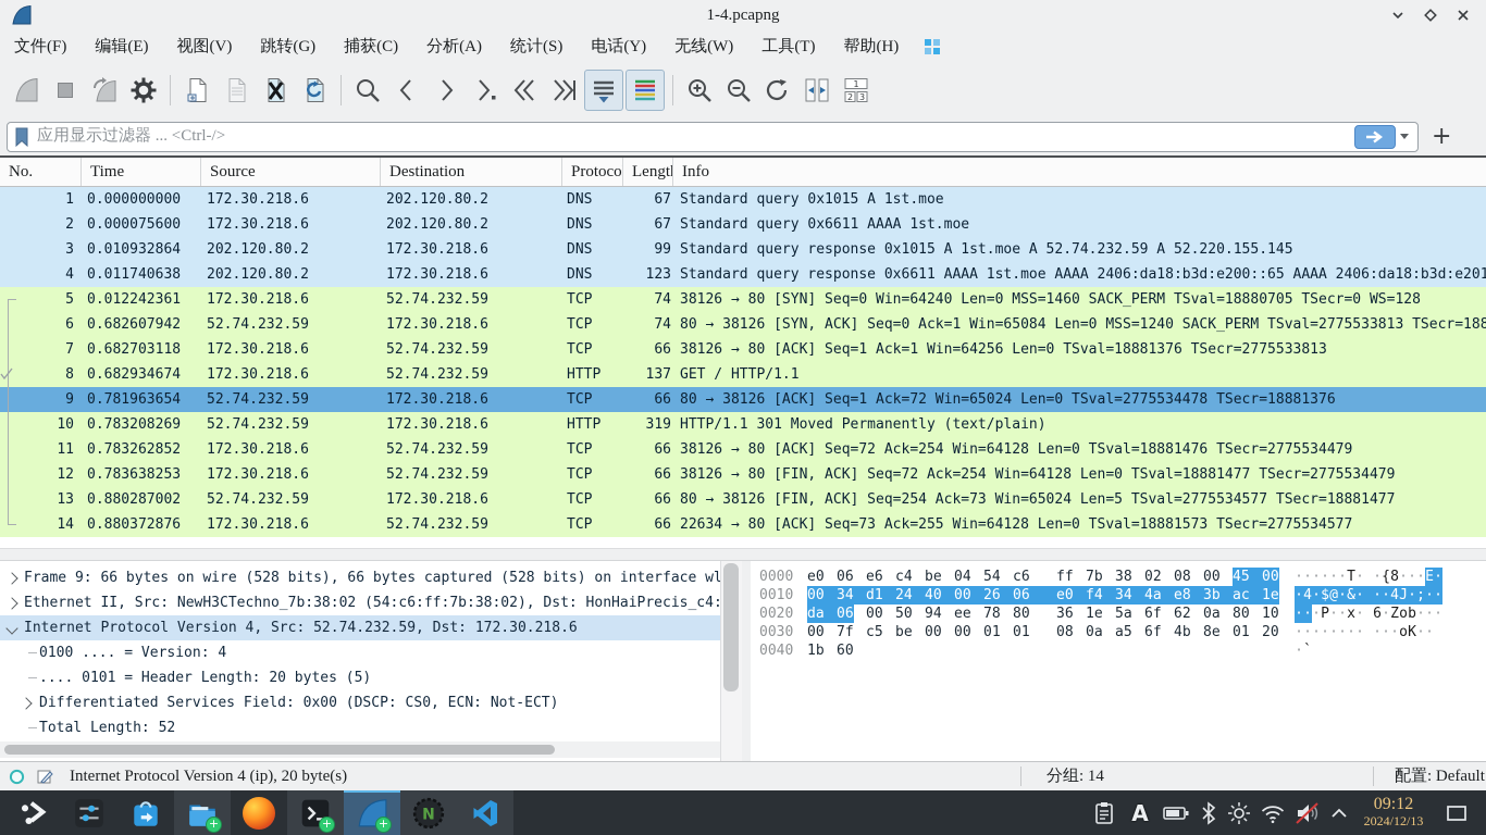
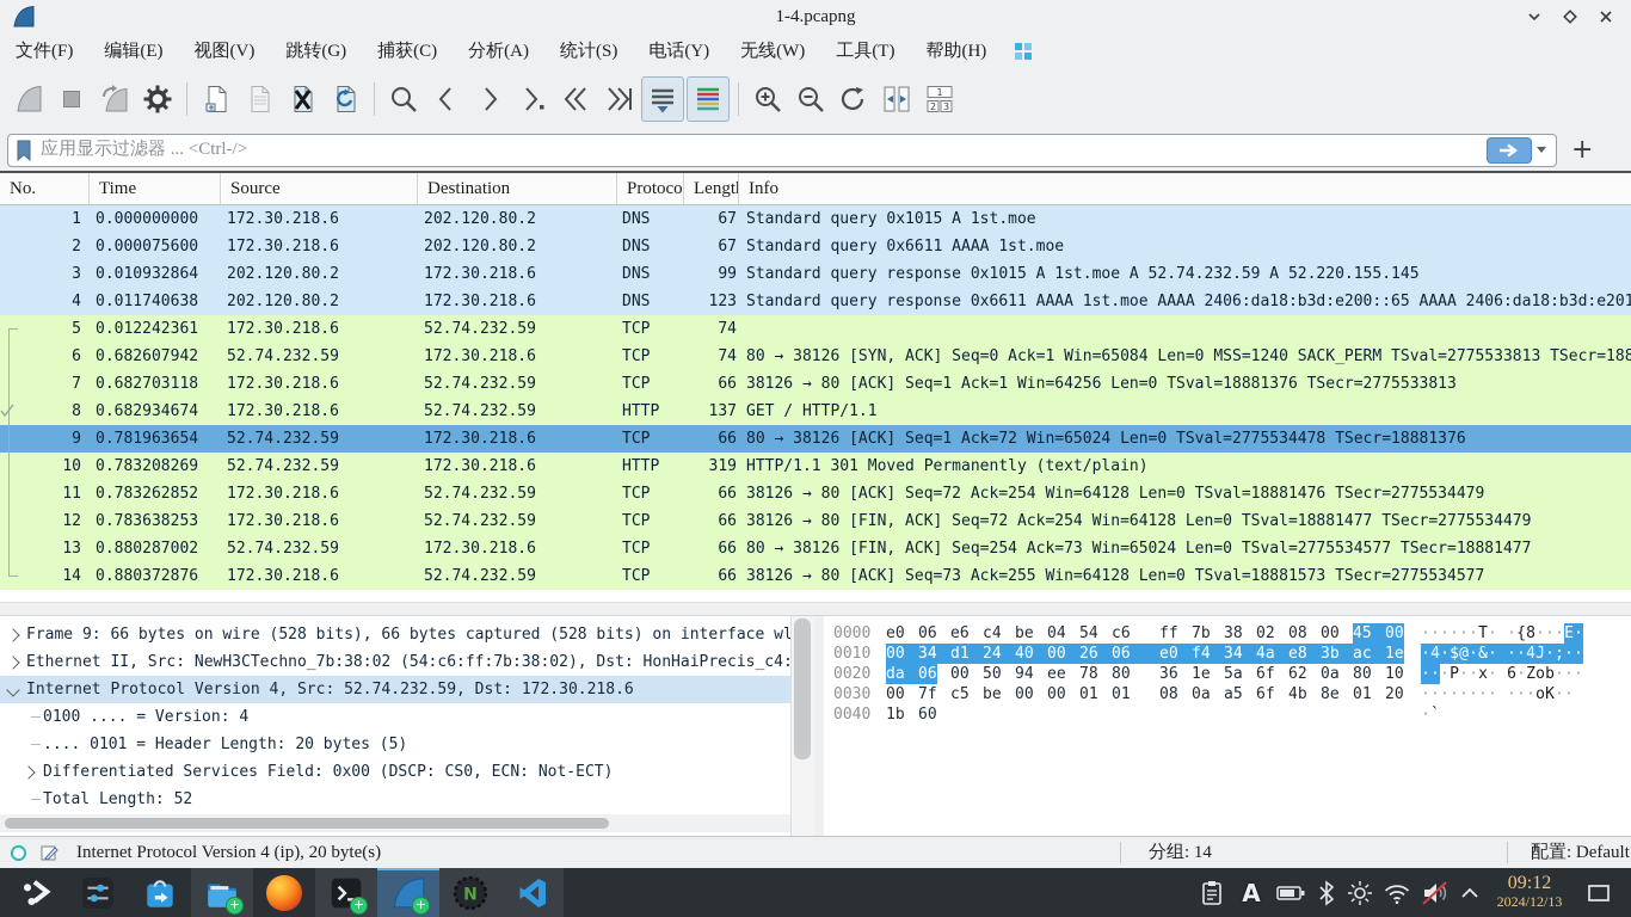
  1-4.pcapng
  文件(F)
  编辑(E)
  视图(V)
  跳转(G)
  捕获(C)
  分析(A)
  统计(S)
  电话(Y)
  无线(W)
  工具(T)
  帮助(H)
  1
  2
  3
  应用显示过滤器 ... <Ctrl-/>
  +
  No.
  Time
  Source
  Destination
  Protoco
  Lengt
  Info
  14
  0.880372876
  172.30.218.6
  52.74.232.59
  TCP
  66
- 22634 → 80 [ACK] Seq=73 Ack=255 Win=64128 Len=0 TSval=18881573 TSecr=2775534577
+ 38126 → 80 [ACK] Seq=73 Ack=255 Win=64128 Len=0 TSval=18881573 TSecr=2775534577
  13
  0.880287002
  52.74.232.59
  172.30.218.6
  TCP
  66
- 80 → 38126 [FIN, ACK] Seq=254 Ack=73 Win=65024 Len=5 TSval=2775534577 TSecr=18881477
+ 80 → 38126 [FIN, ACK] Seq=254 Ack=73 Win=65024 Len=0 TSval=2775534577 TSecr=18881477
  12
  0.783638253
  172.30.218.6
  52.74.232.59
  TCP
  66
  38126 → 80 [FIN, ACK] Seq=72 Ack=254 Win=64128 Len=0 TSval=18881477 TSecr=2775534479
  11
  0.783262852
  172.30.218.6
  52.74.232.59
  TCP
  66
  38126 → 80 [ACK] Seq=72 Ack=254 Win=64128 Len=0 TSval=18881476 TSecr=2775534479
  10
  0.783208269
  52.74.232.59
  172.30.218.6
  HTTP
  319
  HTTP/1.1 301 Moved Permanently (text/plain)
  9
  0.781963654
  52.74.232.59
  172.30.218.6
  TCP
  66
  80 → 38126 [ACK] Seq=1 Ack=72 Win=65024 Len=0 TSval=2775534478 TSecr=18881376
  8
  0.682934674
  172.30.218.6
  52.74.232.59
  HTTP
  137
  GET / HTTP/1.1
  7
  0.682703118
  172.30.218.6
  52.74.232.59
  TCP
  66
  38126 → 80 [ACK] Seq=1 Ack=1 Win=64256 Len=0 TSval=18881376 TSecr=2775533813
  6
  0.682607942
  52.74.232.59
  172.30.218.6
  TCP
  74
  80 → 38126 [SYN, ACK] Seq=0 Ack=1 Win=65084 Len=0 MSS=1240 SACK_PERM TSval=2775533813 TSecr=188
  5
  0.012242361
  172.30.218.6
  52.74.232.59
  TCP
  74
- 38126 → 80 [SYN] Seq=0 Win=64240 Len=0 MSS=1460 SACK_PERM TSval=18880705 TSecr=0 WS=128
  4
  0.011740638
  202.120.80.2
  172.30.218.6
  DNS
  123
  Standard query response 0x6611 AAAA 1st.moe AAAA 2406:da18:b3d:e200::65 AAAA 2406:da18:b3d:e201
  3
  0.010932864
  202.120.80.2
  172.30.218.6
  DNS
  99
  Standard query response 0x1015 A 1st.moe A 52.74.232.59 A 52.220.155.145
  2
  0.000075600
  172.30.218.6
  202.120.80.2
  DNS
  67
  Standard query 0x6611 AAAA 1st.moe
  1
  0.000000000
  172.30.218.6
  202.120.80.2
  DNS
  67
  Standard query 0x1015 A 1st.moe
  Frame 9: 66 bytes on wire (528 bits), 66 bytes captured (528 bits) on interface wl
  Ethernet II, Src: NewH3CTechno_7b:38:02 (54:c6:ff:7b:38:02), Dst: HonHaiPrecis_c4:
  Internet Protocol Version 4, Src: 52.74.232.59, Dst: 172.30.218.6
  0100 .... = Version: 4
  .... 0101 = Header Length: 20 bytes (5)
  Differentiated Services Field: 0x00 (DSCP: CS0, ECN: Not-ECT)
  Total Length: 52
  0000
  e0 06 e6 c4 be 04 54 c6 ff 7b 38 02 08 00 45 00
  ······T· ·{8···E·
  0010
  00 34 d1 24 40 00 26 06 e0 f4 34 4a e8 3b ac 1e
  ·4·$@·&· ··4J·;··
  0020
  da 06 00 50 94 ee 78 80 36 1e 5a 6f 62 0a 80 10
  ···P··x· 6·Zob···
  0030
  00 7f c5 be 00 00 01 01 08 0a a5 6f 4b 8e 01 20
  ········ ···oK··
  0040
  1b 60
  ·`
  Internet Protocol Version 4 (ip), 20 byte(s)
  分组: 14
  配置: Default
  +
  +
  +
  N
  A
  09:12
  2024/12/13
